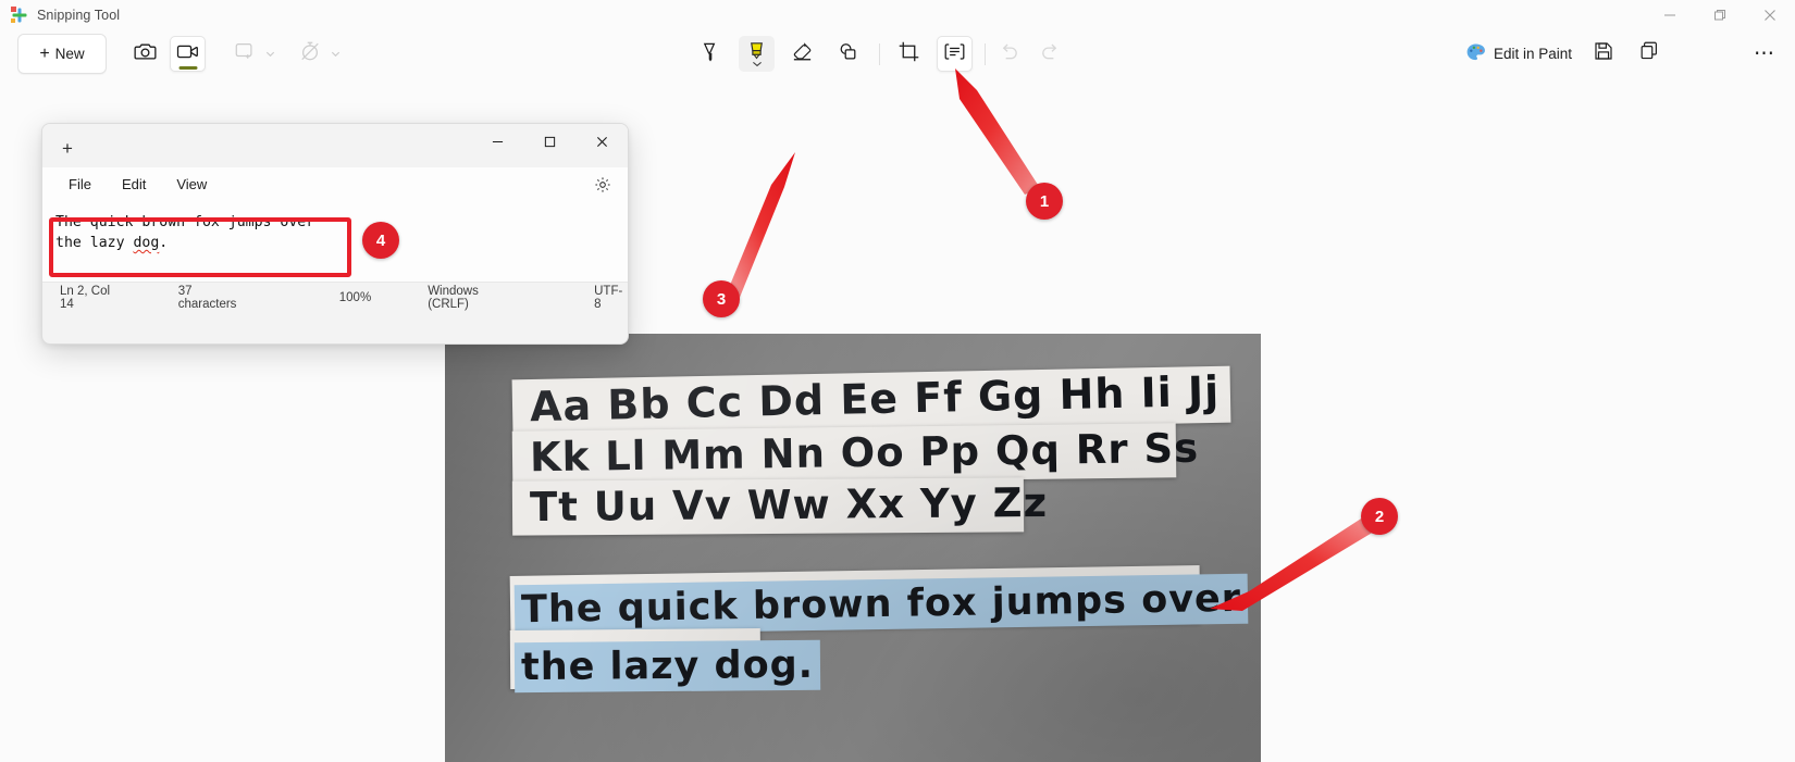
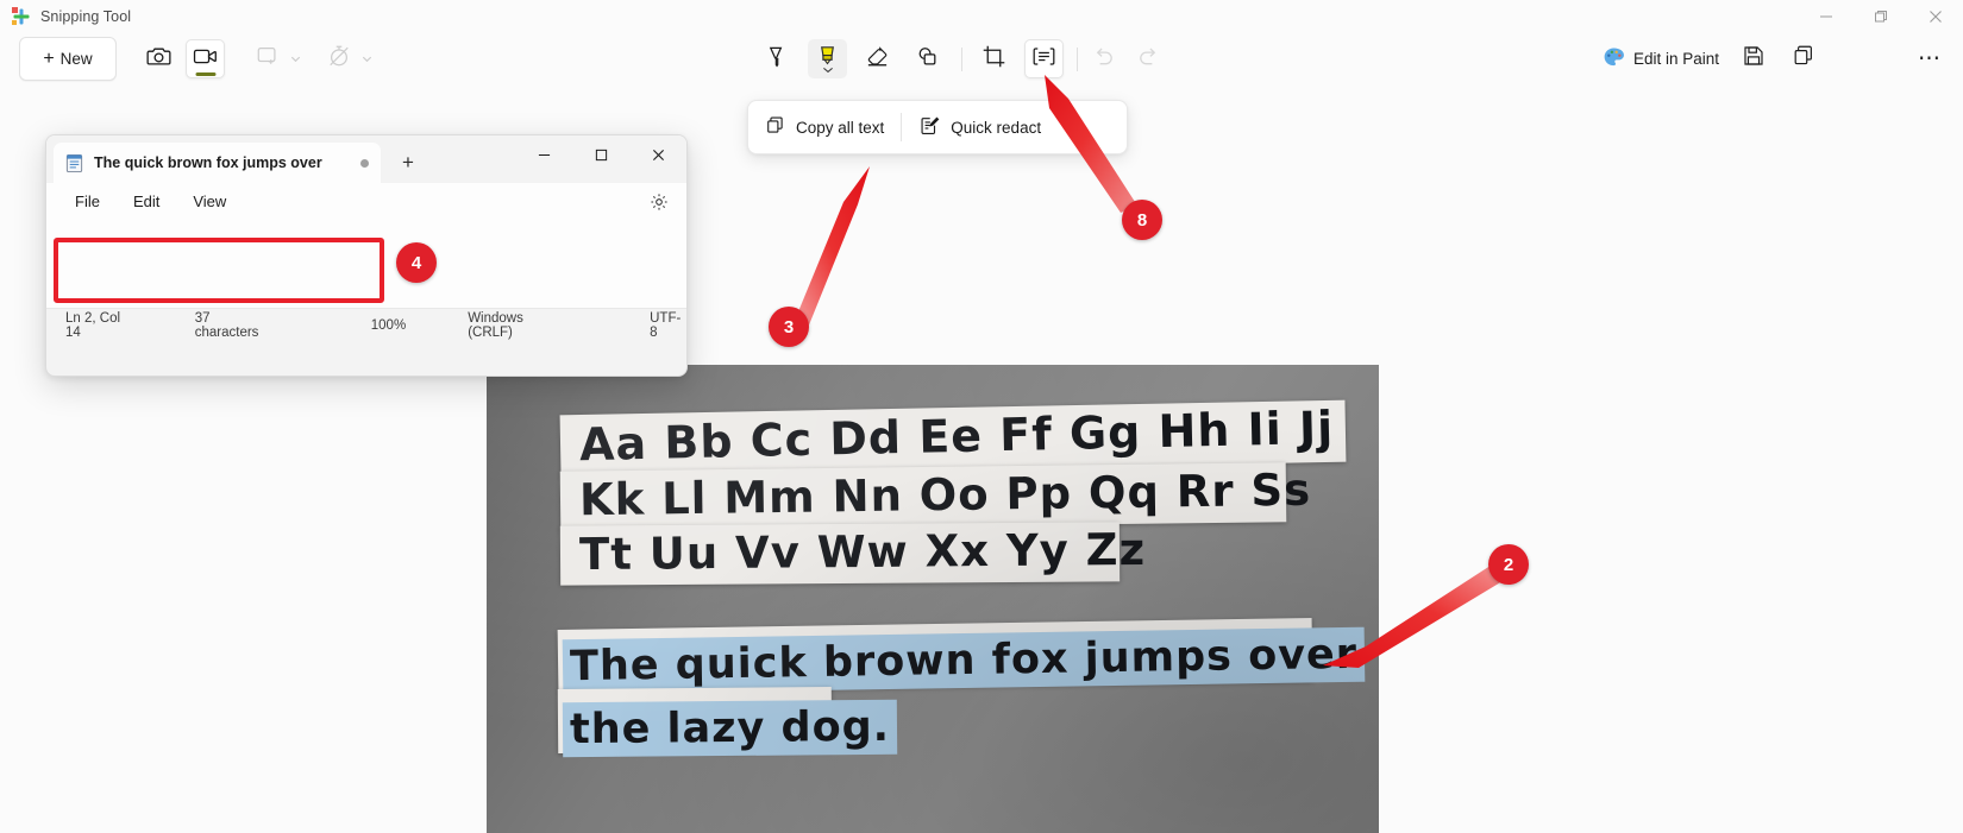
  Snipping Tool
  +
  New
  Edit in Paint
  ⋯
+ Copy all text
+ Quick redact
+ The quick brown fox jumps over
  +
  File
  Edit
  View
- The quick brown fox jumps over the lazy dog.
  Ln 2, Col 14
  37 characters
  100%
  Windows (CRLF)
  UTF-8
- 1
+ 8
  2
  3
  4
